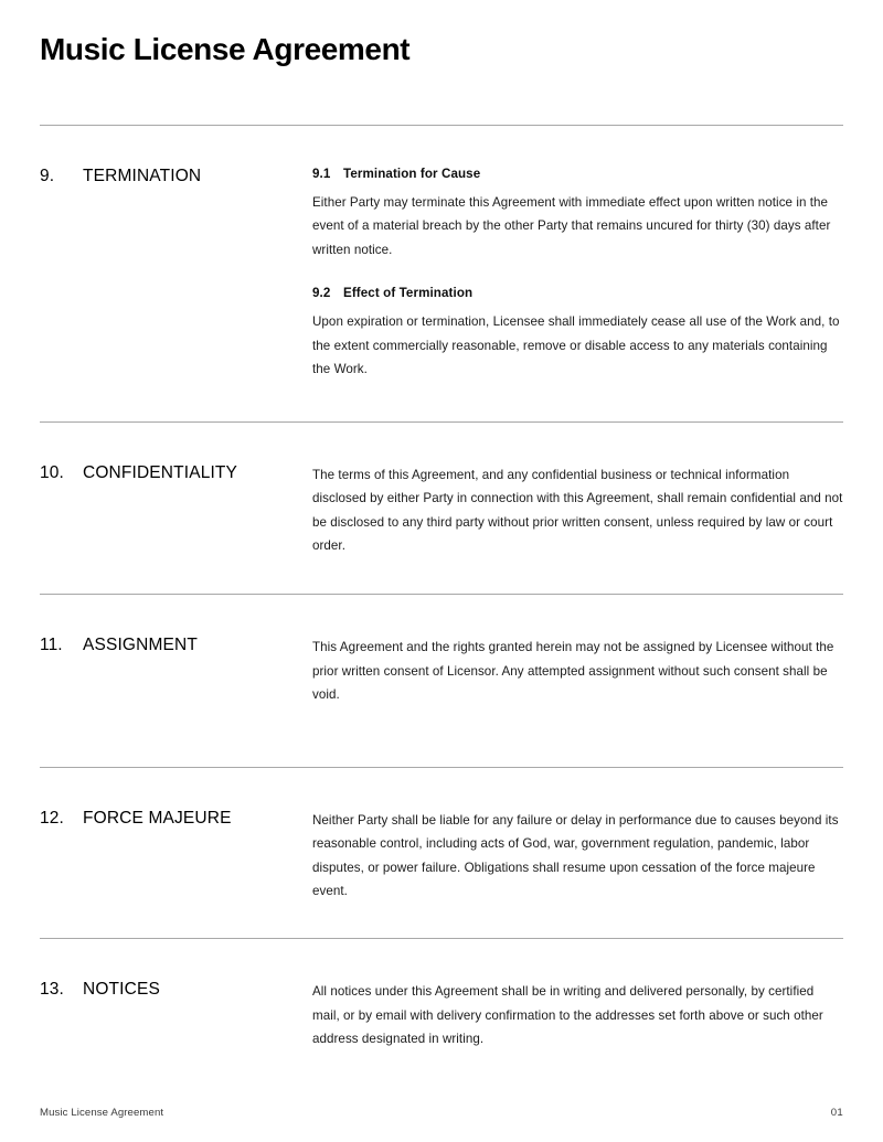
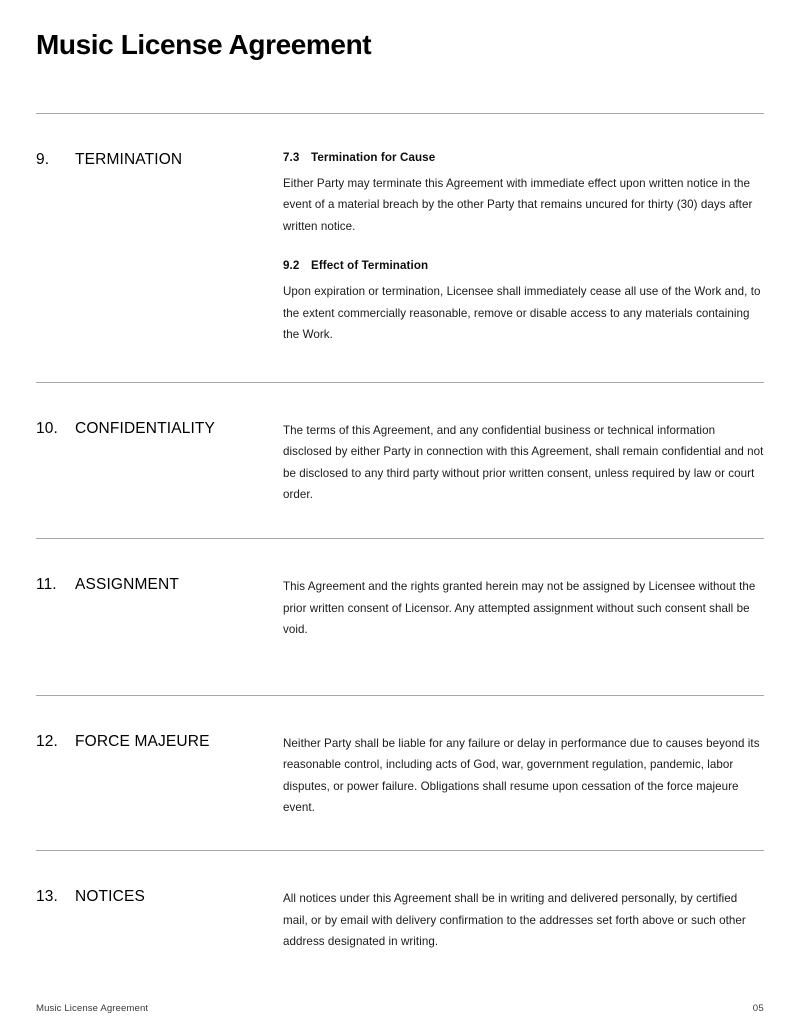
  Music License Agreement
  9.
  TERMINATION
- 9.1 Termination for Cause
+ 7.3 Termination for Cause
  Either Party may terminate this Agreement with immediate effect upon written notice in the event of a material breach by the other Party that remains uncured for thirty (30) days after written notice.
  9.2 Effect of Termination
  Upon expiration or termination, Licensee shall immediately cease all use of the Work and, to the extent commercially reasonable, remove or disable access to any materials containing the Work.
  10.
  CONFIDENTIALITY
  The terms of this Agreement, and any confidential business or technical information disclosed by either Party in connection with this Agreement, shall remain confidential and not be disclosed to any third party without prior written consent, unless required by law or court order.
  11.
  ASSIGNMENT
  This Agreement and the rights granted herein may not be assigned by Licensee without the prior written consent of Licensor. Any attempted assignment without such consent shall be void.
  12.
  FORCE MAJEURE
  Neither Party shall be liable for any failure or delay in performance due to causes beyond its reasonable control, including acts of God, war, government regulation, pandemic, labor disputes, or power failure. Obligations shall resume upon cessation of the force majeure event.
  13.
  NOTICES
  All notices under this Agreement shall be in writing and delivered personally, by certified mail, or by email with delivery confirmation to the addresses set forth above or such other address designated in writing.
  Music License Agreement
- 01
+ 05
